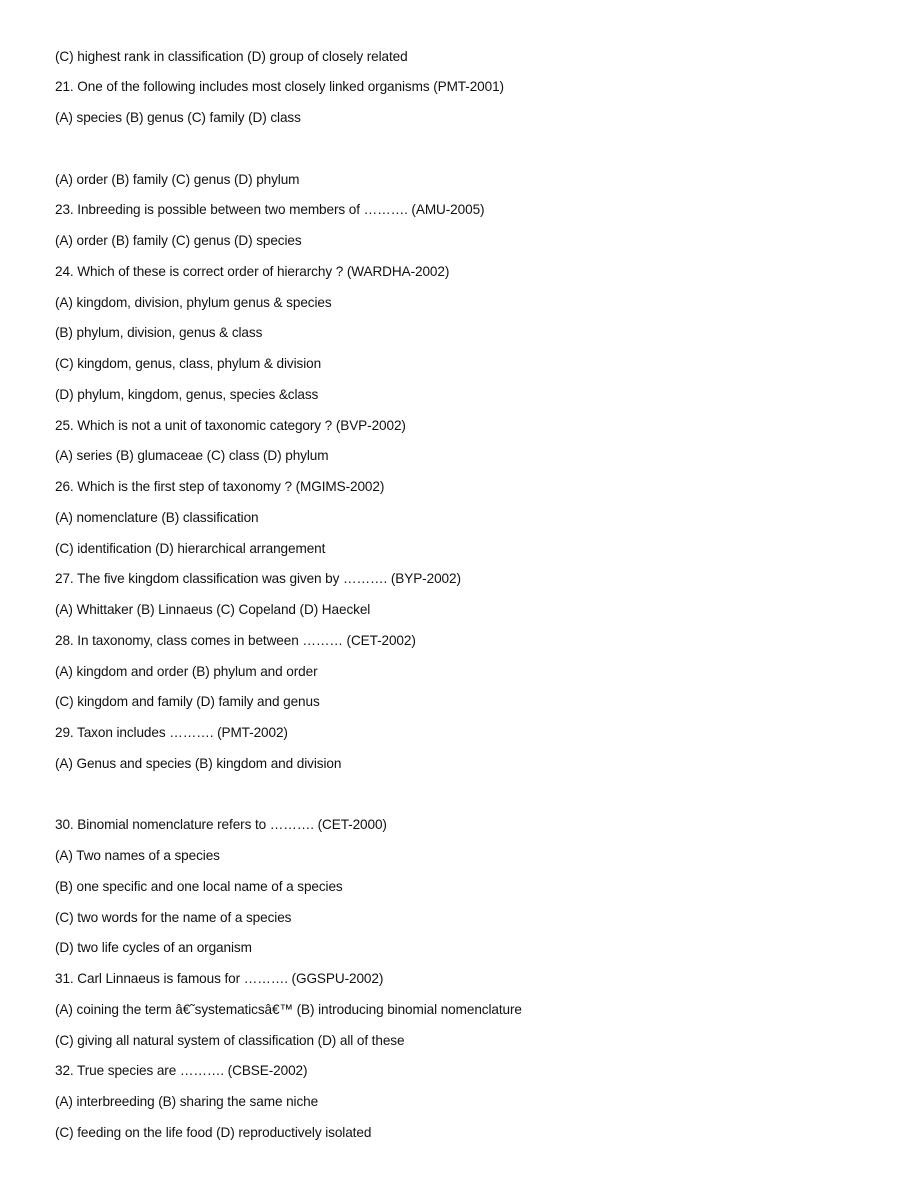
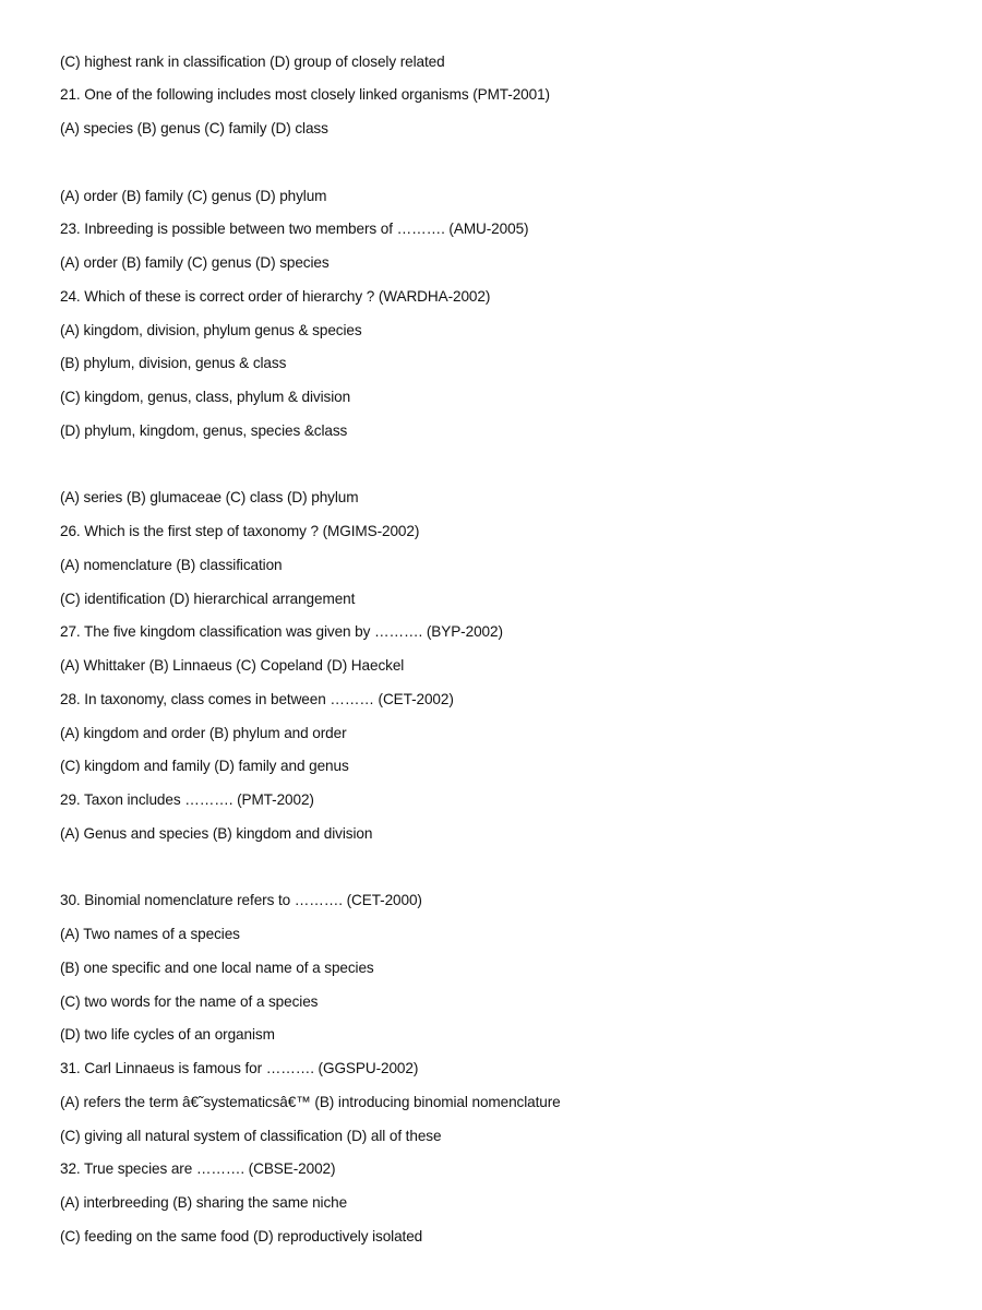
  (C) highest rank in classification (D) group of closely related
  21. One of the following includes most closely linked organisms (PMT-2001)
  (A) species (B) genus (C) family (D) class
  (A) order (B) family (C) genus (D) phylum
  23. Inbreeding is possible between two members of ………. (AMU-2005)
  (A) order (B) family (C) genus (D) species
  24. Which of these is correct order of hierarchy ? (WARDHA-2002)
  (A) kingdom, division, phylum genus & species
  (B) phylum, division, genus & class
  (C) kingdom, genus, class, phylum & division
  (D) phylum, kingdom, genus, species &class
- 25. Which is not a unit of taxonomic category ? (BVP-2002)
  (A) series (B) glumaceae (C) class (D) phylum
  26. Which is the first step of taxonomy ? (MGIMS-2002)
  (A) nomenclature (B) classification
  (C) identification (D) hierarchical arrangement
  27. The five kingdom classification was given by ………. (BYP-2002)
  (A) Whittaker (B) Linnaeus (C) Copeland (D) Haeckel
  28. In taxonomy, class comes in between ……… (CET-2002)
  (A) kingdom and order (B) phylum and order
  (C) kingdom and family (D) family and genus
  29. Taxon includes ………. (PMT-2002)
  (A) Genus and species (B) kingdom and division
  30. Binomial nomenclature refers to ………. (CET-2000)
  (A) Two names of a species
  (B) one specific and one local name of a species
  (C) two words for the name of a species
  (D) two life cycles of an organism
  31. Carl Linnaeus is famous for ………. (GGSPU-2002)
- (A) coining the term â€˜systematicsâ€™ (B) introducing binomial nomenclature
+ (A) refers the term â€˜systematicsâ€™ (B) introducing binomial nomenclature
  (C) giving all natural system of classification (D) all of these
  32. True species are ………. (CBSE-2002)
  (A) interbreeding (B) sharing the same niche
- (C) feeding on the life food (D) reproductively isolated
+ (C) feeding on the same food (D) reproductively isolated
